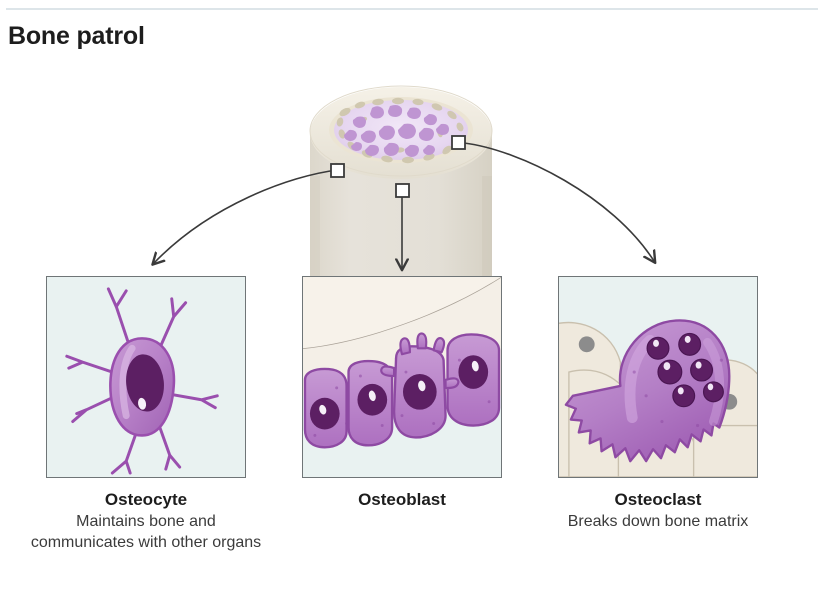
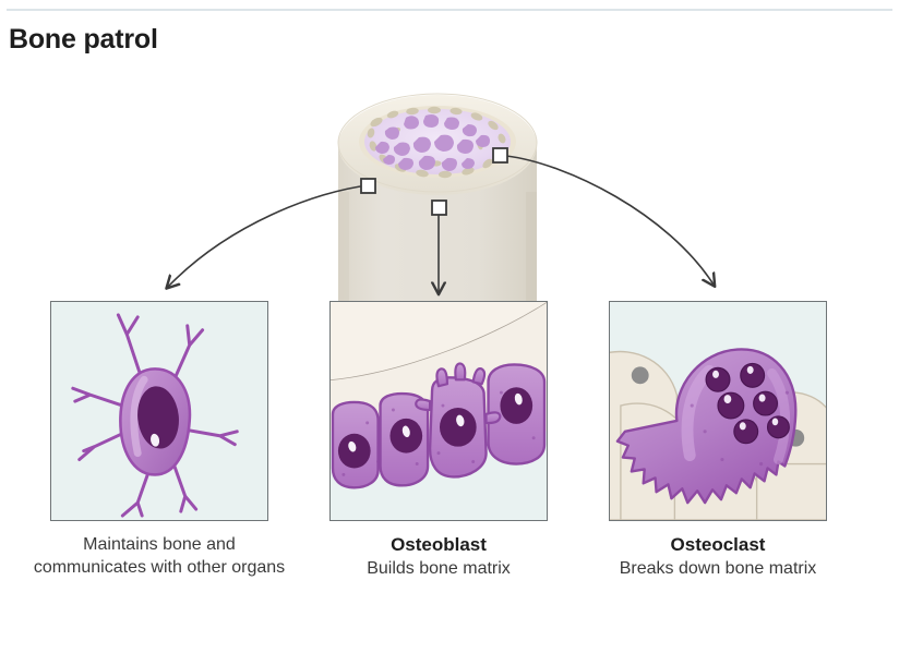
  Bone patrol
- Osteocyte
  Maintains bone and communicates with other organs
  Osteoblast
+ Builds bone matrix
  Osteoclast
  Breaks down bone matrix
